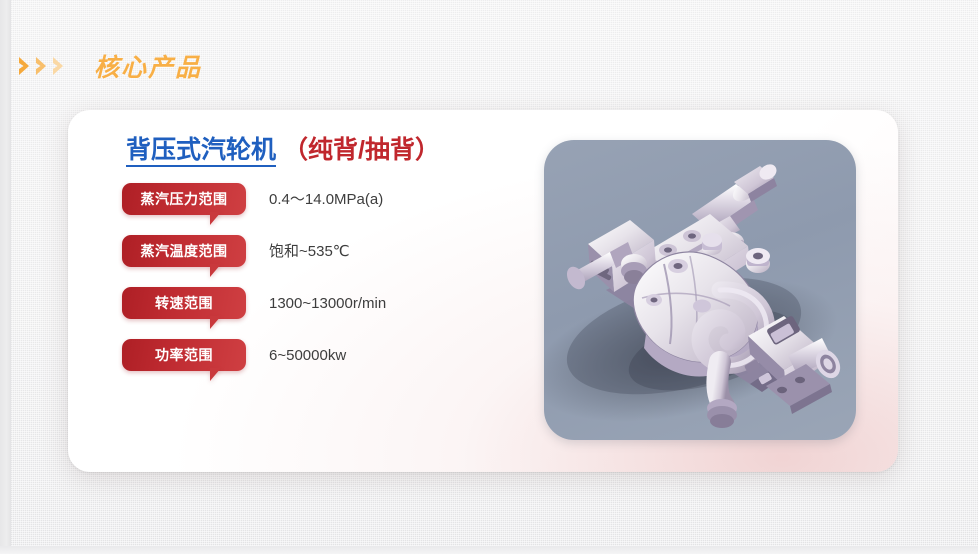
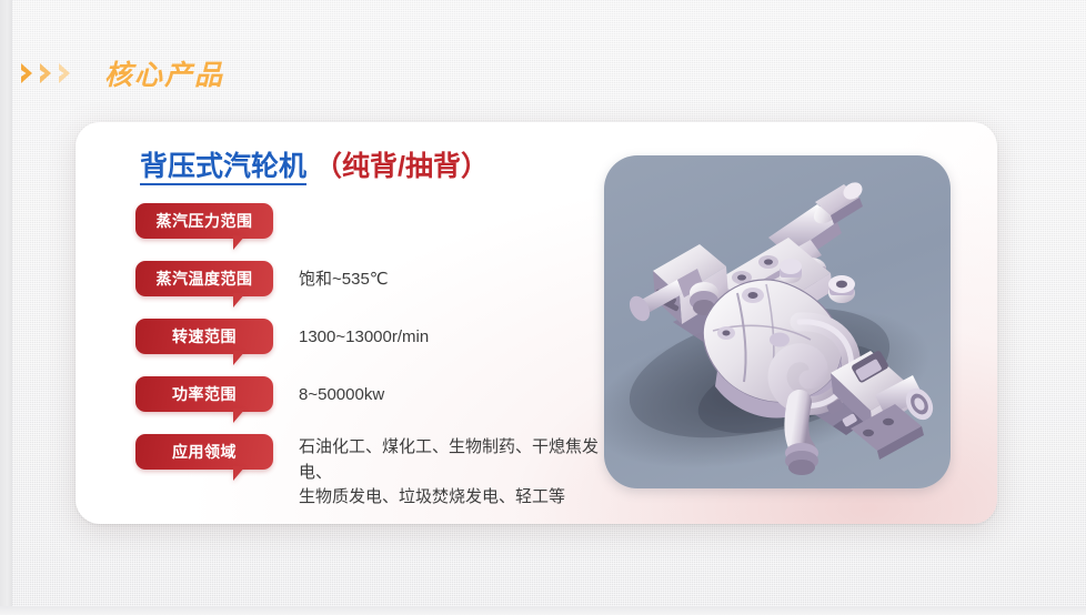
  核心产品
  背压式汽轮机
  （纯背/抽背）
  蒸汽压力范围
- 0.4～14.0MPa(a)
  蒸汽温度范围
  饱和~535℃
  转速范围
  1300~13000r/min
  功率范围
- 6~50000kw
+ 8~50000kw
+ 应用领域
+ 石油化工、煤化工、生物制药、干熄焦发电、
+ 生物质发电、垃圾焚烧发电、轻工等
